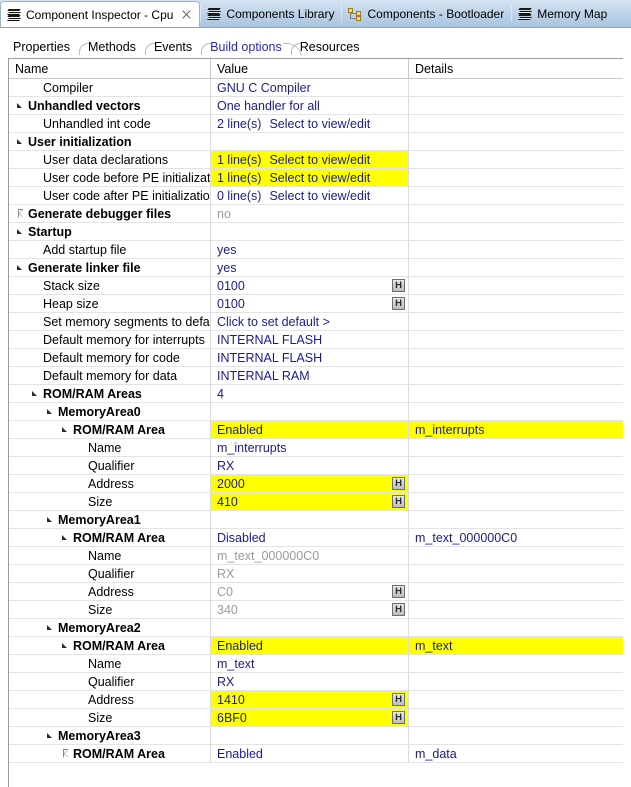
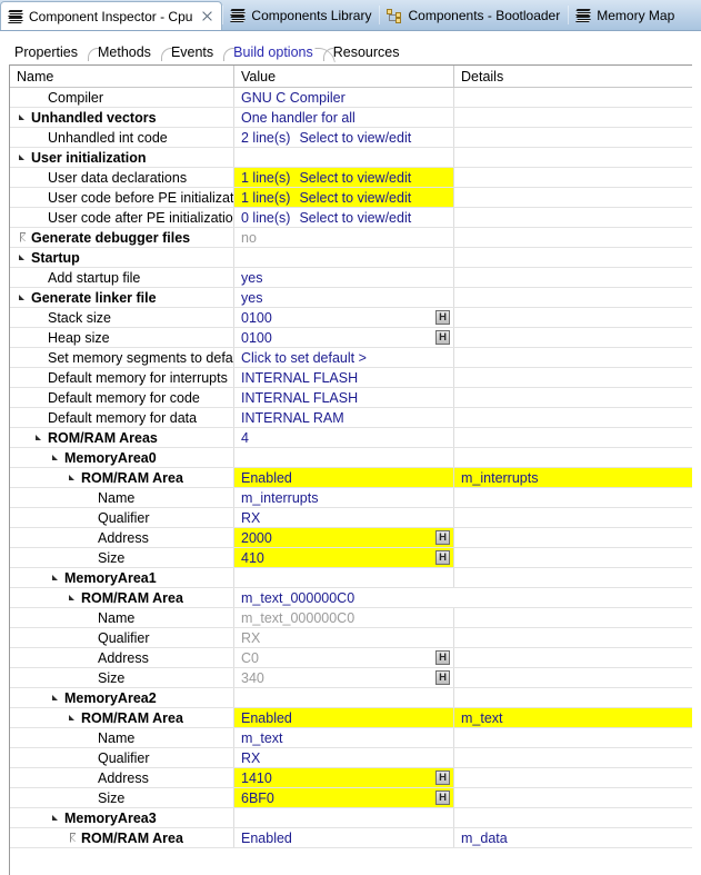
  Component Inspector - Cpu
  Components Library
  Components - Bootloader
  Memory Map
  Properties
  Methods
  Events
  Build options
  Resources
  Name
  Value
  Details
  Compiler
  GNU C Compiler
  Unhandled vectors
  One handler for all
  Unhandled int code
  2 line(s)
  Select to view/edit
  User initialization
  User data declarations
  1 line(s)
  Select to view/edit
  User code before PE initializat
  1 line(s)
  Select to view/edit
  User code after PE initializatio
  0 line(s)
  Select to view/edit
  Generate debugger files
  no
  Startup
  Add startup file
  yes
  Generate linker file
  yes
  Stack size
  0100
  H
  Heap size
  0100
  H
  Set memory segments to defa
  Click to set default >
  Default memory for interrupts
  INTERNAL FLASH
  Default memory for code
  INTERNAL FLASH
  Default memory for data
  INTERNAL RAM
  ROM/RAM Areas
  4
  MemoryArea0
  ROM/RAM Area
  Enabled
  m_interrupts
  Name
  m_interrupts
  Qualifier
  RX
  Address
  2000
  H
  Size
  410
  H
  MemoryArea1
  ROM/RAM Area
- Disabled
  m_text_000000C0
  Name
  m_text_000000C0
  Qualifier
  RX
  Address
  C0
  H
  Size
  340
  H
  MemoryArea2
  ROM/RAM Area
  Enabled
  m_text
  Name
  m_text
  Qualifier
  RX
  Address
  1410
  H
  Size
  6BF0
  H
  MemoryArea3
  ROM/RAM Area
  Enabled
  m_data
